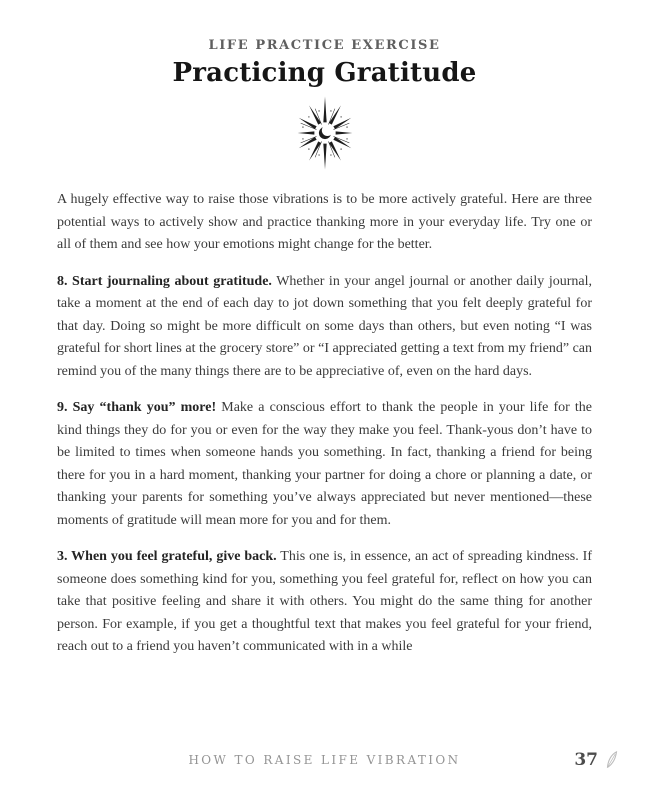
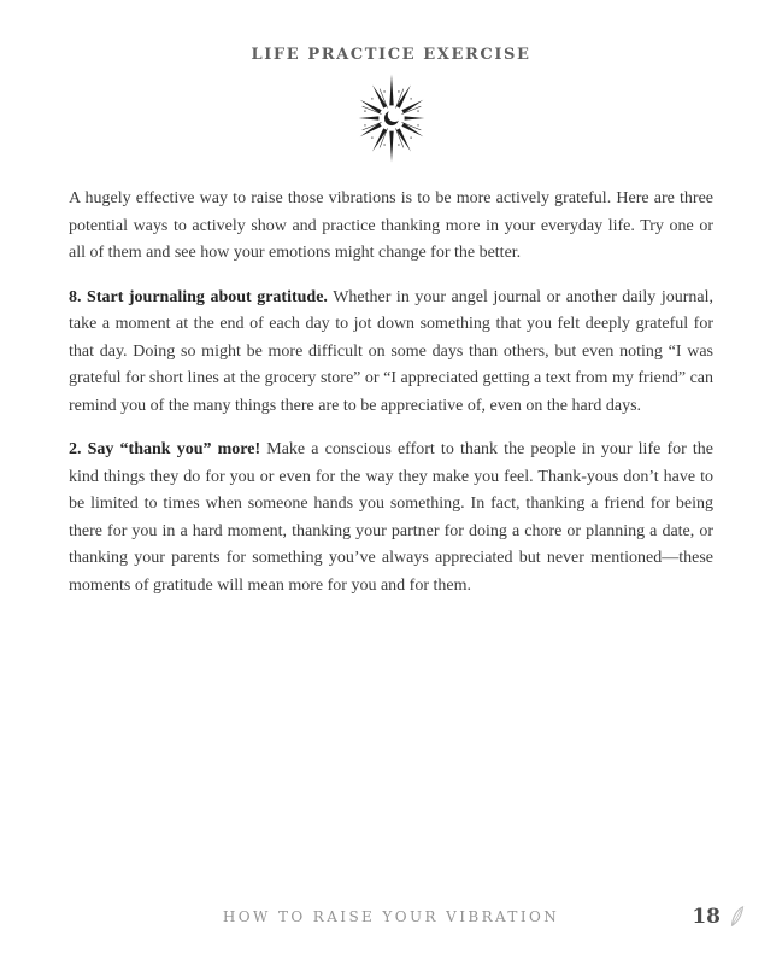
  LIFE PRACTICE EXERCISE
- Practicing Gratitude
  A hugely effective way to raise those vibrations is to be more actively grateful. Here are three potential ways to actively show and practice thanking more in your everyday life. Try one or all of them and see how your emotions might change for the better.
  8. Start journaling about gratitude. Whether in your angel journal or another daily journal, take a moment at the end of each day to jot down something that you felt deeply grateful for that day. Doing so might be more difficult on some days than others, but even noting “I was grateful for short lines at the grocery store” or “I appreciated getting a text from my friend” can remind you of the many things there are to be appreciative of, even on the hard days.
- 9. Say “thank you” more! Make a conscious effort to thank the people in your life for the kind things they do for you or even for the way they make you feel. Thank-yous don’t have to be limited to times when someone hands you something. In fact, thanking a friend for being there for you in a hard moment, thanking your partner for doing a chore or planning a date, or thanking your parents for something you’ve always appreciated but never mentioned—these moments of gratitude will mean more for you and for them.
+ 2. Say “thank you” more! Make a conscious effort to thank the people in your life for the kind things they do for you or even for the way they make you feel. Thank-yous don’t have to be limited to times when someone hands you something. In fact, thanking a friend for being there for you in a hard moment, thanking your partner for doing a chore or planning a date, or thanking your parents for something you’ve always appreciated but never mentioned—these moments of gratitude will mean more for you and for them.
- 3. When you feel grateful, give back. This one is, in essence, an act of spreading kindness. If someone does something kind for you, something you feel grateful for, reflect on how you can take that positive feeling and share it with others. You might do the same thing for another person. For example, if you get a thoughtful text that makes you feel grateful for your friend, reach out to a friend you haven’t communicated with in a while
- HOW TO RAISE LIFE VIBRATION
+ HOW TO RAISE YOUR VIBRATION
- 37
+ 18
